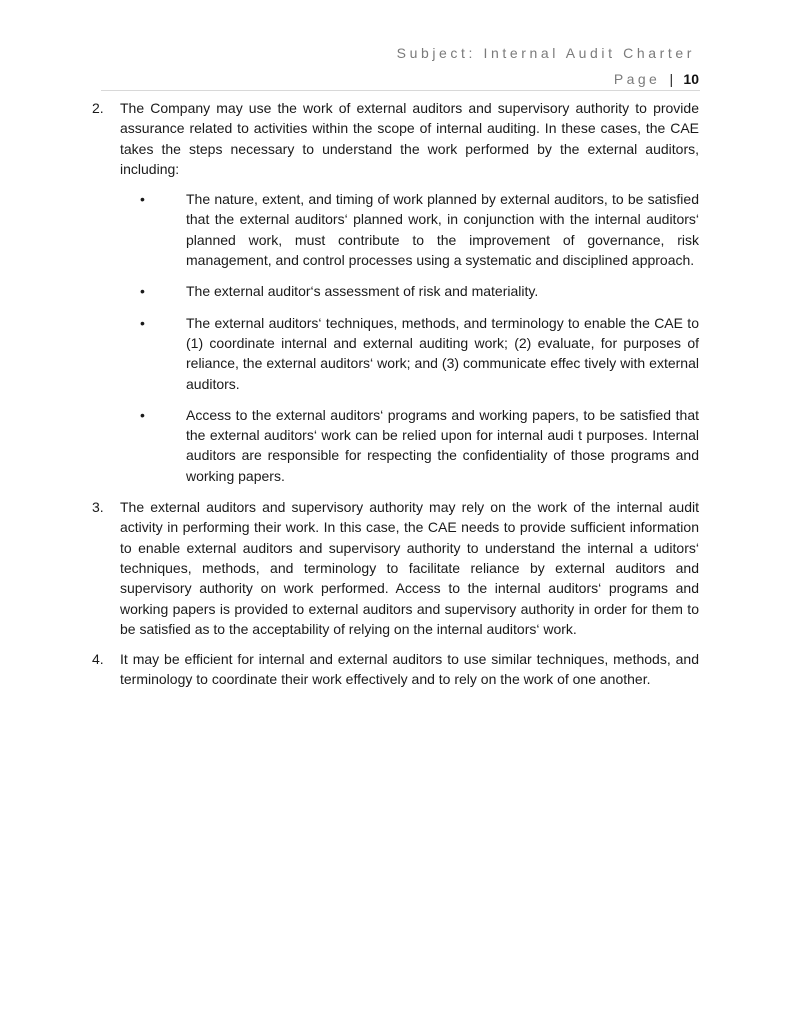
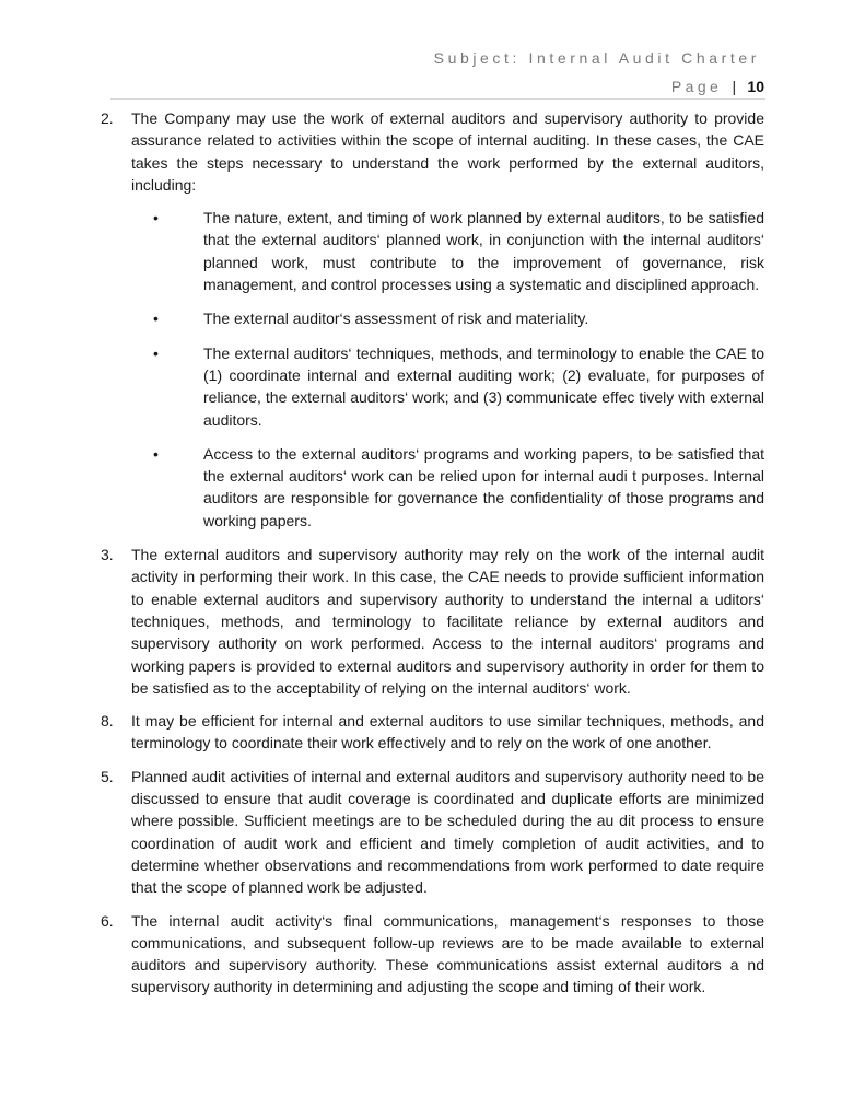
  Subject: Internal Audit Charter
  Page | 10
  2.
  The Company may use the work of external auditors and supervisory authority to provide assurance related to activities within the scope of internal auditing. In these cases, the CAE takes the steps necessary to understand the work performed by the external auditors, including:
  •
  The nature, extent, and timing of work planned by external auditors, to be satisfied that the external auditors‘ planned work, in conjunction with the internal auditors‘ planned work, must contribute to the improvement of governance, risk management, and control processes using a systematic and disciplined approach.
  •
  The external auditor‘s assessment of risk and materiality.
  •
  The external auditors‘ techniques, methods, and terminology to enable the CAE to (1) coordinate internal and external auditing work; (2) evaluate, for purposes of reliance, the external auditors‘ work; and (3) communicate effec tively with external auditors.
  •
- Access to the external auditors‘ programs and working papers, to be satisfied that the external auditors‘ work can be relied upon for internal audi t purposes. Internal auditors are responsible for respecting the confidentiality of those programs and working papers.
+ Access to the external auditors‘ programs and working papers, to be satisfied that the external auditors‘ work can be relied upon for internal audi t purposes. Internal auditors are responsible for governance the confidentiality of those programs and working papers.
  3.
  The external auditors and supervisory authority may rely on the work of the internal audit activity in performing their work. In this case, the CAE needs to provide sufficient information to enable external auditors and supervisory authority to understand the internal a uditors‘ techniques, methods, and terminology to facilitate reliance by external auditors and supervisory authority on work performed. Access to the internal auditors‘ programs and working papers is provided to external auditors and supervisory authority in order for them to be satisfied as to the acceptability of relying on the internal auditors‘ work.
- 4.
+ 8.
  It may be efficient for internal and external auditors to use similar techniques, methods, and terminology to coordinate their work effectively and to rely on the work of one another.
+ 5.
+ Planned audit activities of internal and external auditors and supervisory authority need to be discussed to ensure that audit coverage is coordinated and duplicate efforts are minimized where possible. Sufficient meetings are to be scheduled during the au dit process to ensure coordination of audit work and efficient and timely completion of audit activities, and to determine whether observations and recommendations from work performed to date require that the scope of planned work be adjusted.
+ 6.
+ The internal audit activity‘s final communications, management‘s responses to those communications, and subsequent follow-up reviews are to be made available to external auditors and supervisory authority. These communications assist external auditors a nd supervisory authority in determining and adjusting the scope and timing of their work.
